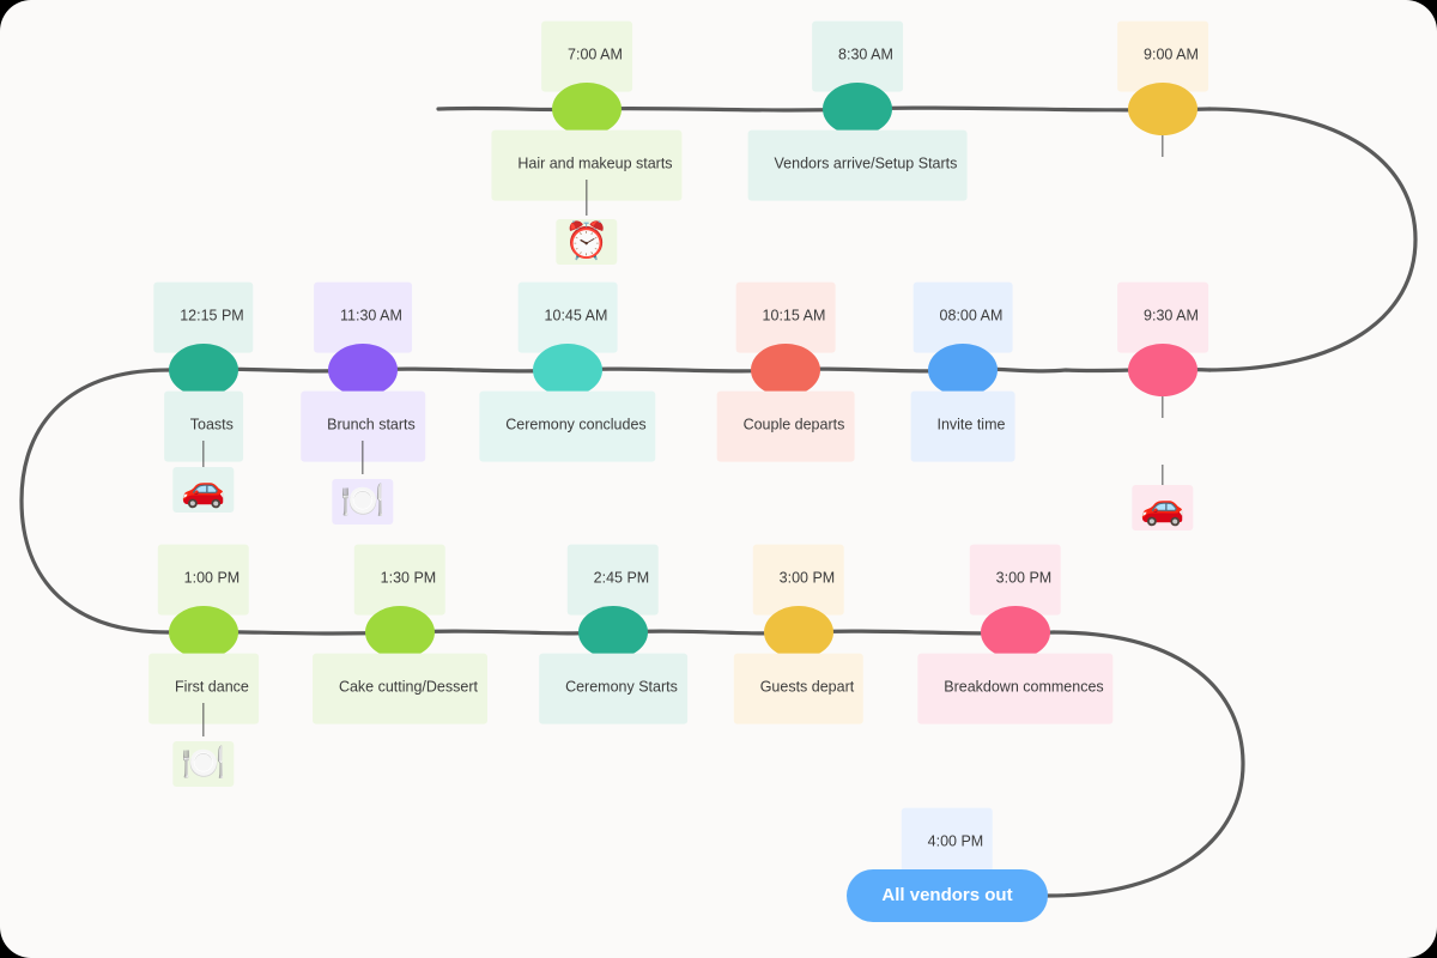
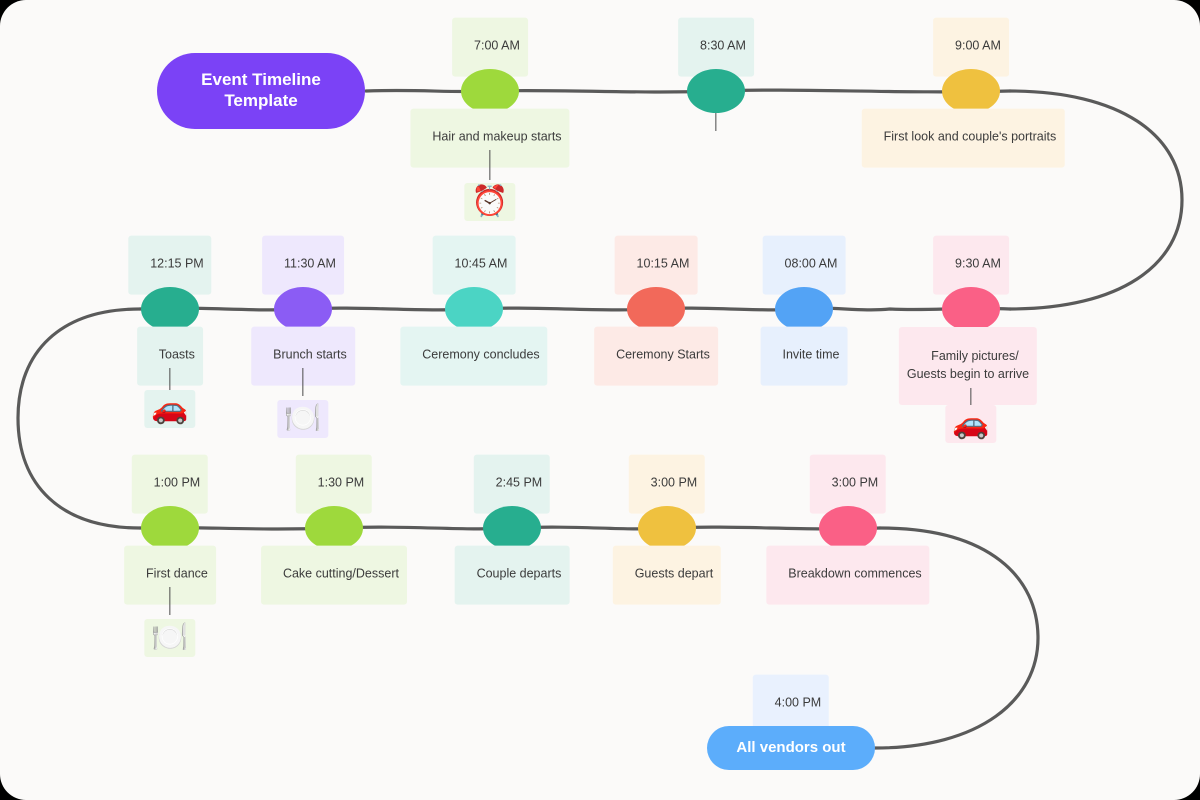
+ Event Timeline
+ Template
  7:00 AM
  Hair and makeup starts
  ⏰
  8:30 AM
- Vendors arrive/Setup Starts
  9:00 AM
+ First look and couple's portraits
  12:15 PM
  Toasts
  🚗
  11:30 AM
  Brunch starts
  🍽️
  10:45 AM
  Ceremony concludes
  10:15 AM
- Couple departs
+ Ceremony Starts
  08:00 AM
  Invite time
  9:30 AM
+ Family pictures/
+ Guests begin to arrive
  🚗
  1:00 PM
  First dance
  🍽️
  1:30 PM
  Cake cutting/Dessert
  2:45 PM
- Ceremony Starts
+ Couple departs
  3:00 PM
  Guests depart
  3:00 PM
  Breakdown commences
  4:00 PM
  All vendors out
